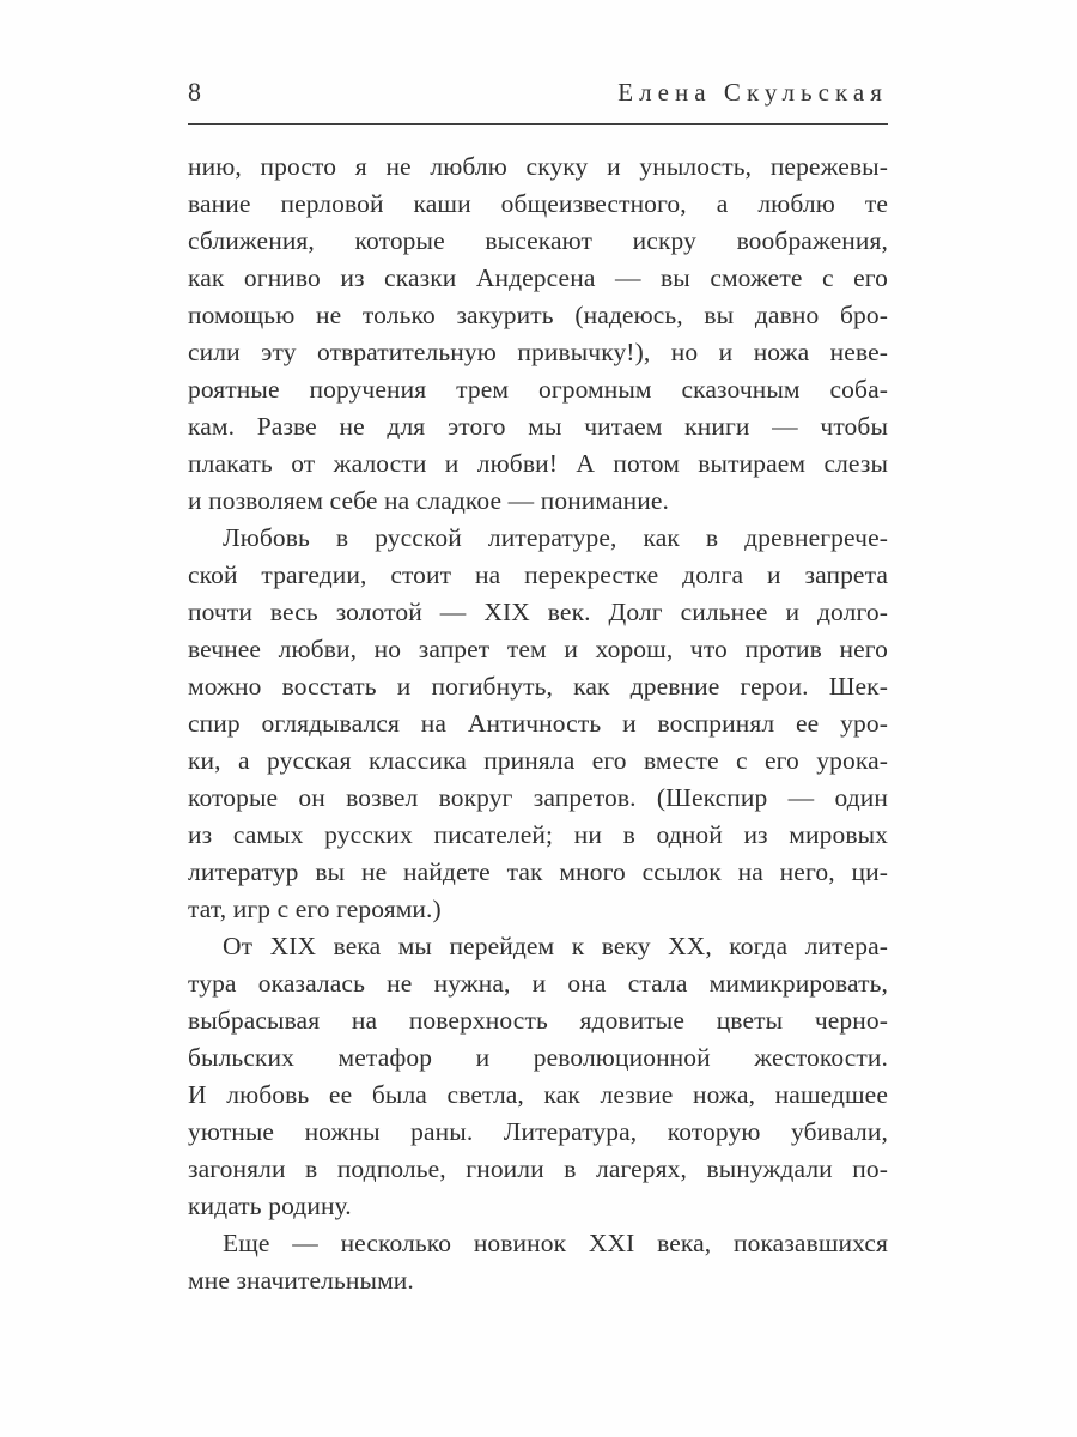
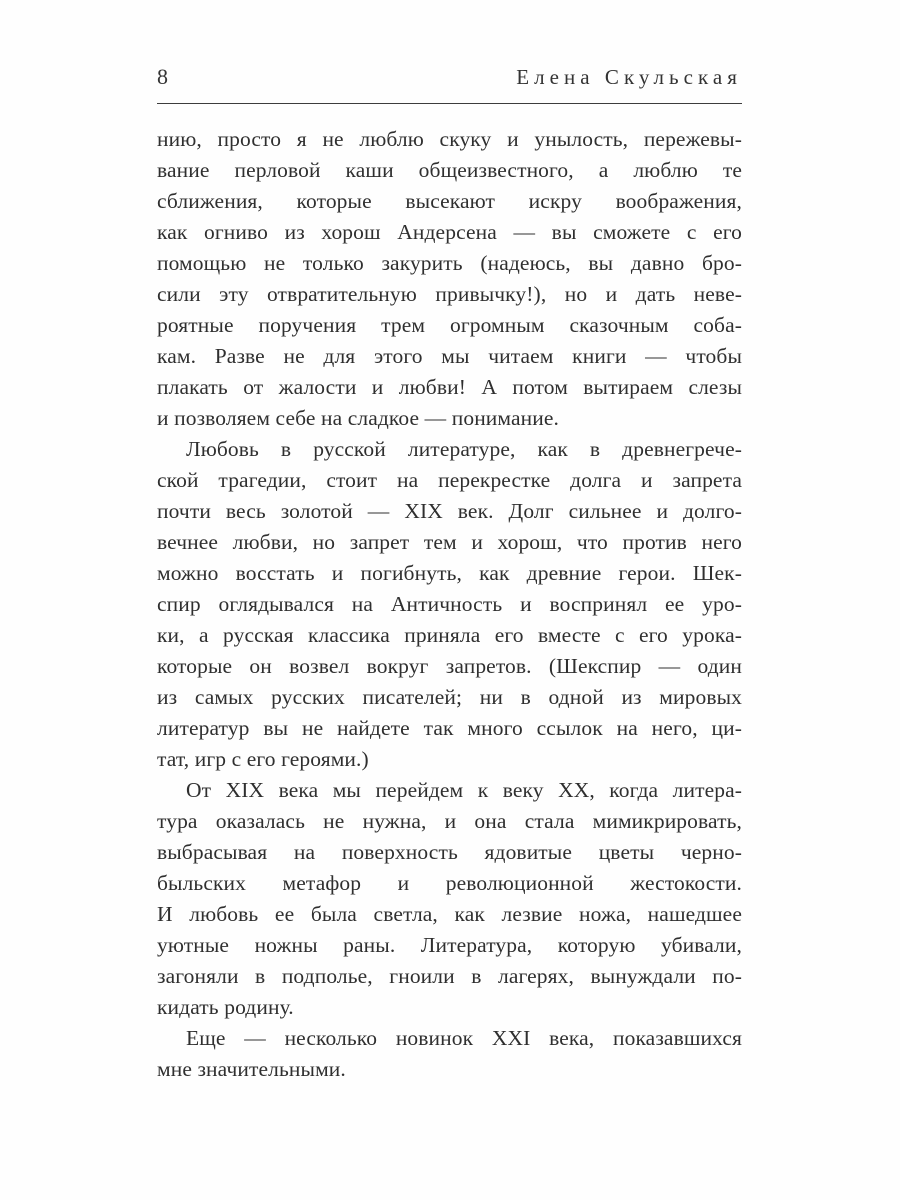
  8
  Елена Скульская
  нию, просто я не люблю скуку и унылость, пережевы-
  вание перловой каши общеизвестного, а люблю те
  сближения, которые высекают искру воображения,
- как огниво из сказки Андерсена — вы сможете с его
+ как огниво из хорош Андерсена — вы сможете с его
  помощью не только закурить (надеюсь, вы давно бро-
- сили эту отвратительную привычку!), но и ножа неве-
+ сили эту отвратительную привычку!), но и дать неве-
  роятные поручения трем огромным сказочным соба-
  кам. Разве не для этого мы читаем книги — чтобы
  плакать от жалости и любви! А потом вытираем слезы
  и позволяем себе на сладкое — понимание.
  Любовь в русской литературе, как в древнегрече-
  ской трагедии, стоит на перекрестке долга и запрета
  почти весь золотой — XIX век. Долг сильнее и долго-
  вечнее любви, но запрет тем и хорош, что против него
  можно восстать и погибнуть, как древние герои. Шек-
  спир оглядывался на Античность и воспринял ее уро-
  ки, а русская классика приняла его вместе с его урока-
  которые он возвел вокруг запретов. (Шекспир — один
  из самых русских писателей; ни в одной из мировых
  литератур вы не найдете так много ссылок на него, ци-
  тат, игр с его героями.)
  От XIX века мы перейдем к веку XX, когда литера-
  тура оказалась не нужна, и она стала мимикрировать,
  выбрасывая на поверхность ядовитые цветы черно-
  быльских метафор и революционной жестокости.
  И любовь ее была светла, как лезвие ножа, нашедшее
  уютные ножны раны. Литература, которую убивали,
  загоняли в подполье, гноили в лагерях, вынуждали по-
  кидать родину.
  Еще — несколько новинок XXI века, показавшихся
  мне значительными.
